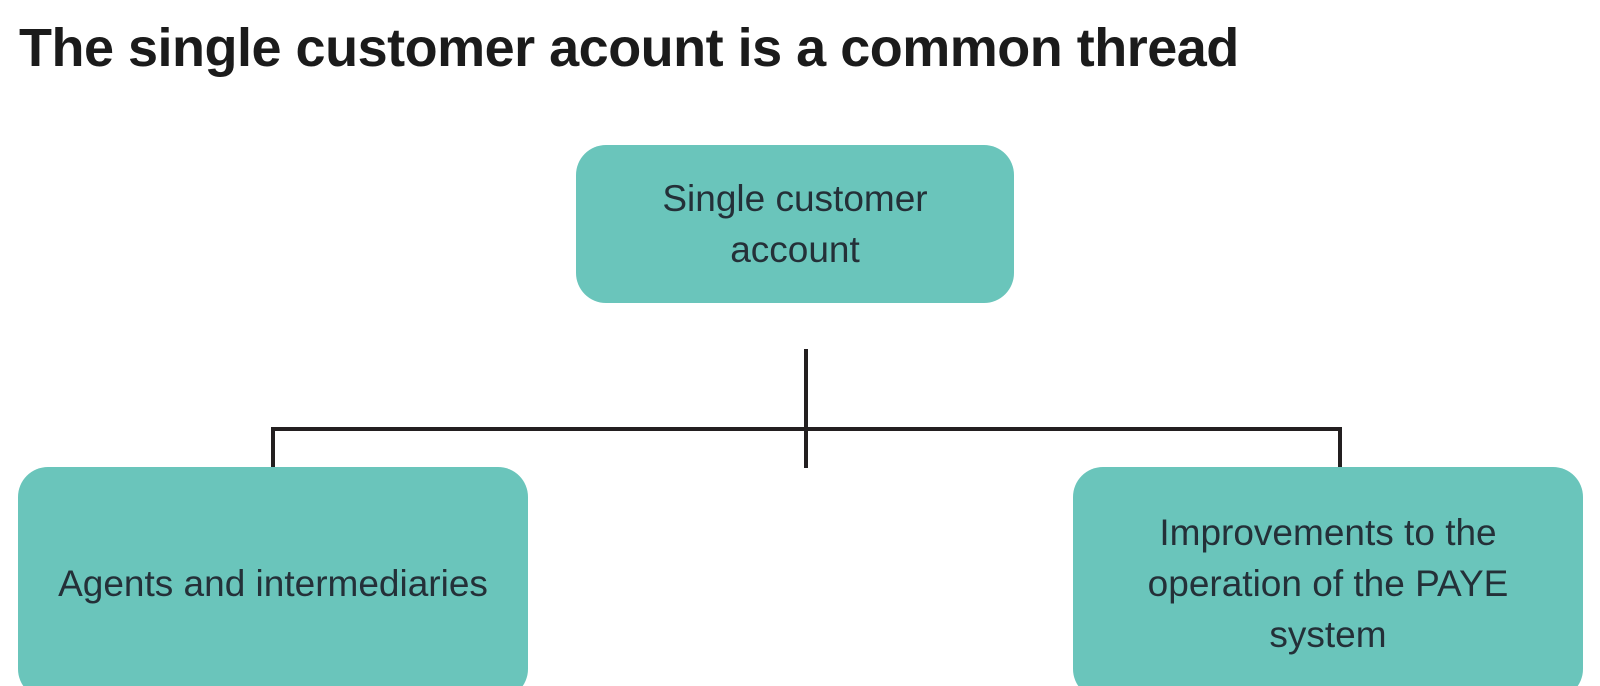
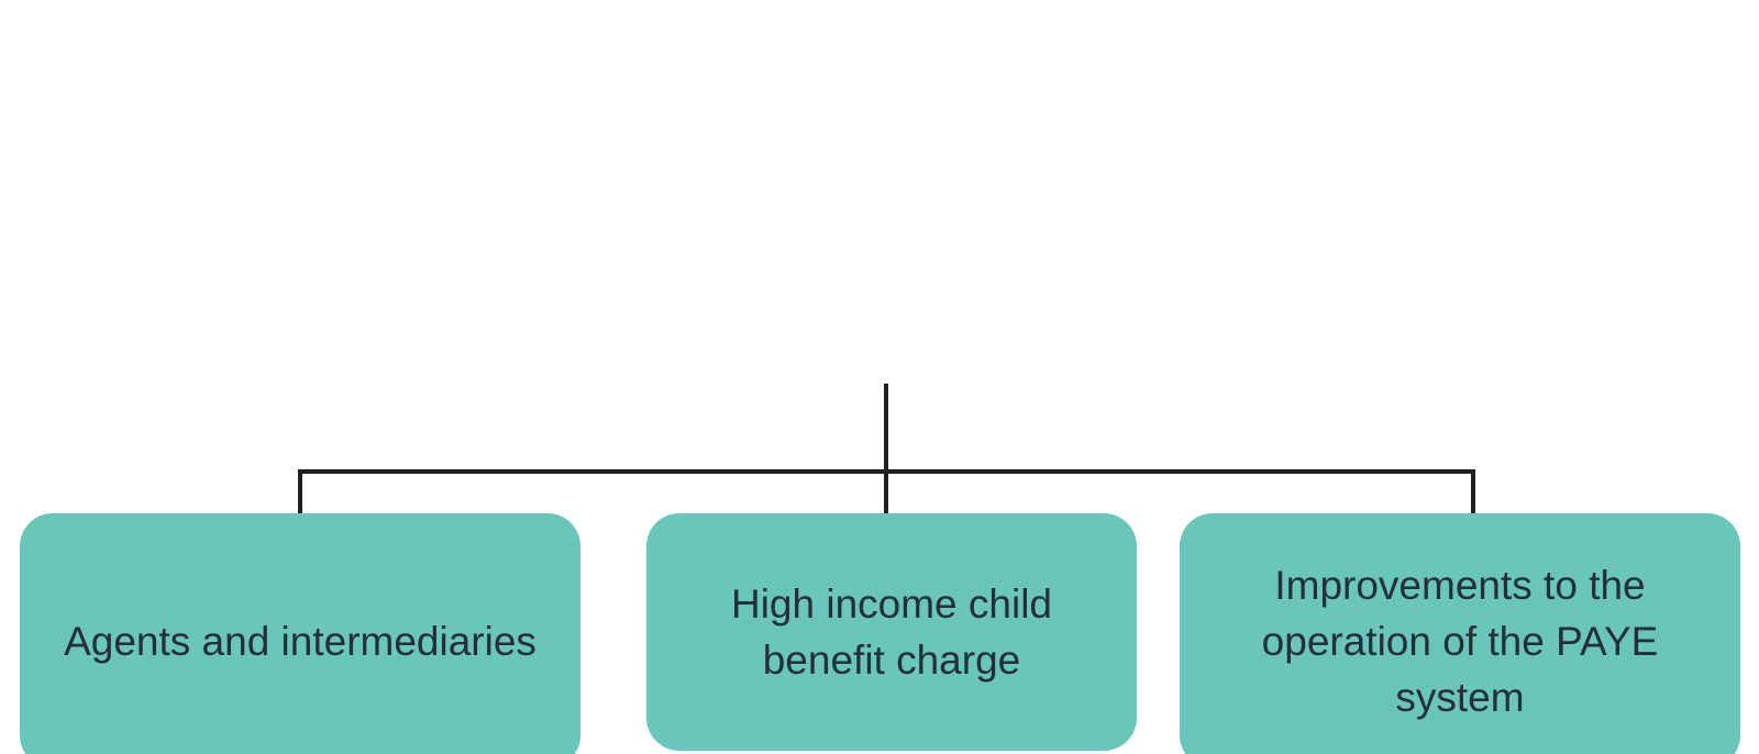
- The single customer acount is a common thread
- Single customer account
  Agents and intermediaries
+ High income child benefit charge
  Improvements to the operation of the PAYE system
